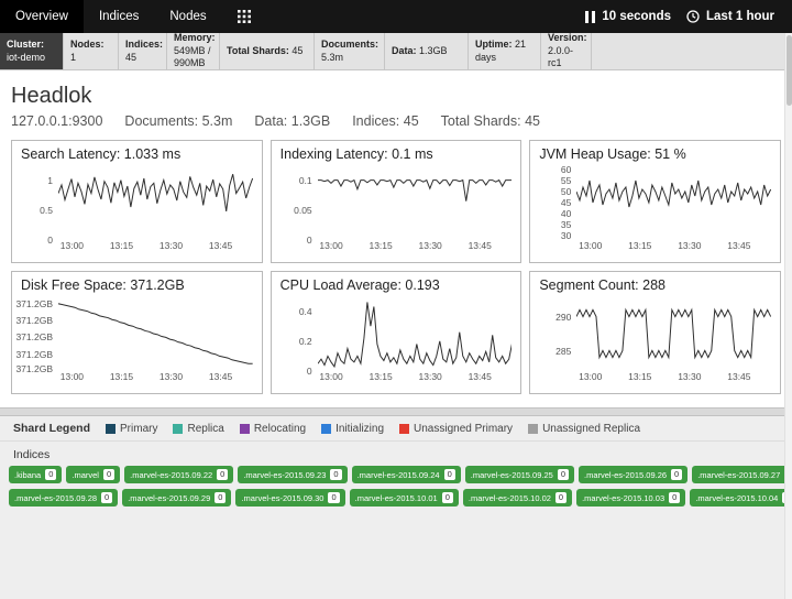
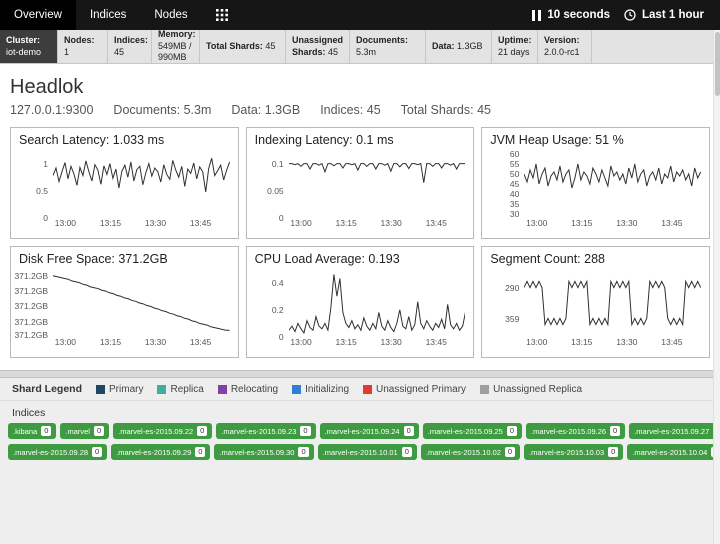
  Overview
  Indices
  Nodes
  10 seconds
  Last 1 hour
  Cluster: iot-demo
  Nodes: 1
  Indices: 45
  Memory: 549MB / 990MB
  Total Shards: 45
+ Unassigned Shards: 45
  Documents: 5.3m
  Data: 1.3GB
  Uptime: 21 days
  Version: 2.0.0-rc1
  Headlok
  127.0.0.1:9300
  Documents: 5.3m
  Data: 1.3GB
  Indices: 45
  Total Shards: 45
  Search Latency: 1.033 ms
  1
  0.5
  0
  13:00
  13:15
  13:30
  13:45
  Indexing Latency: 0.1 ms
  0.1
  0.05
  0
  13:00
  13:15
  13:30
  13:45
  JVM Heap Usage: 51 %
  60
  55
  50
  45
  40
  35
  30
  13:00
  13:15
  13:30
  13:45
  Disk Free Space: 371.2GB
  371.2GB
  371.2GB
  371.2GB
  371.2GB
  371.2GB
  13:00
  13:15
  13:30
  13:45
  CPU Load Average: 0.193
  0.4
  0.2
  0
  13:00
  13:15
  13:30
  13:45
  Segment Count: 288
  290
- 285
+ 359
  13:00
  13:15
  13:30
  13:45
  Shard Legend
  Primary
  Replica
  Relocating
  Initializing
  Unassigned Primary
  Unassigned Replica
  Indices
  .kibana
  0
  .marvel
  0
  .marvel-es-2015.09.22
  0
  .marvel-es-2015.09.23
  0
  .marvel-es-2015.09.24
  0
  .marvel-es-2015.09.25
  0
  .marvel-es-2015.09.26
  0
  .marvel-es-2015.09.27
  .marvel-es-2015.09.28
  0
  .marvel-es-2015.09.29
  0
  .marvel-es-2015.09.30
  0
  .marvel-es-2015.10.01
  0
  .marvel-es-2015.10.02
  0
  .marvel-es-2015.10.03
  0
  .marvel-es-2015.10.04
